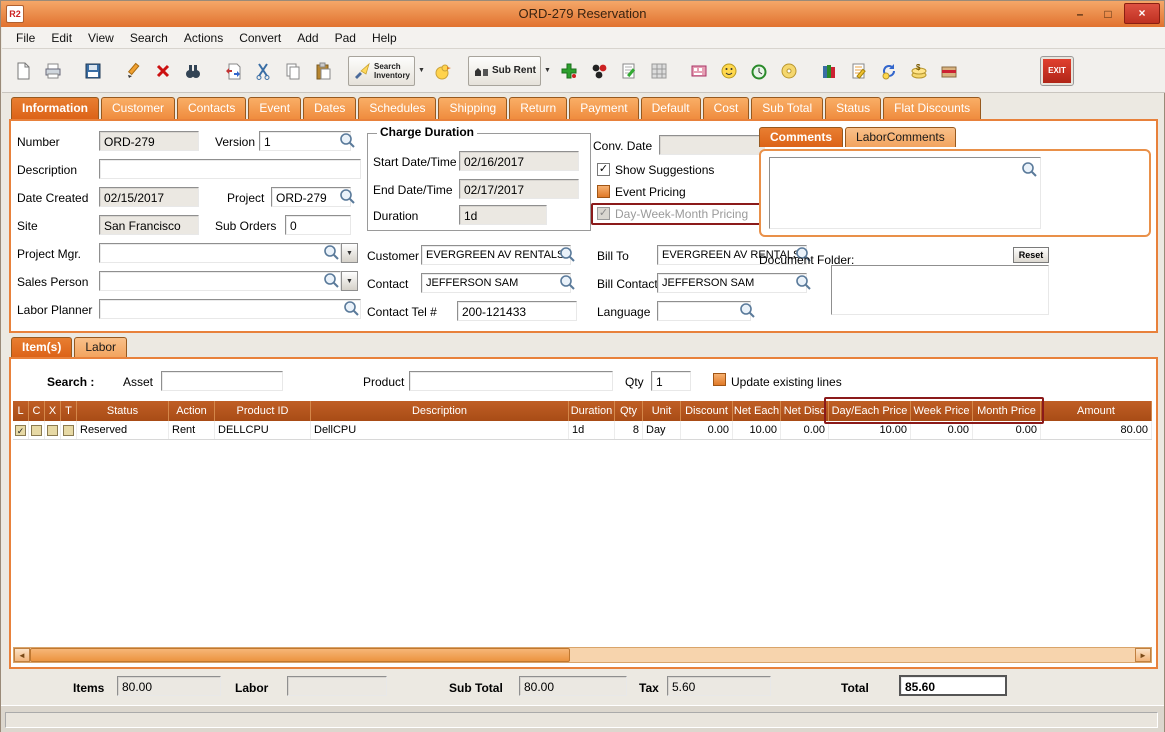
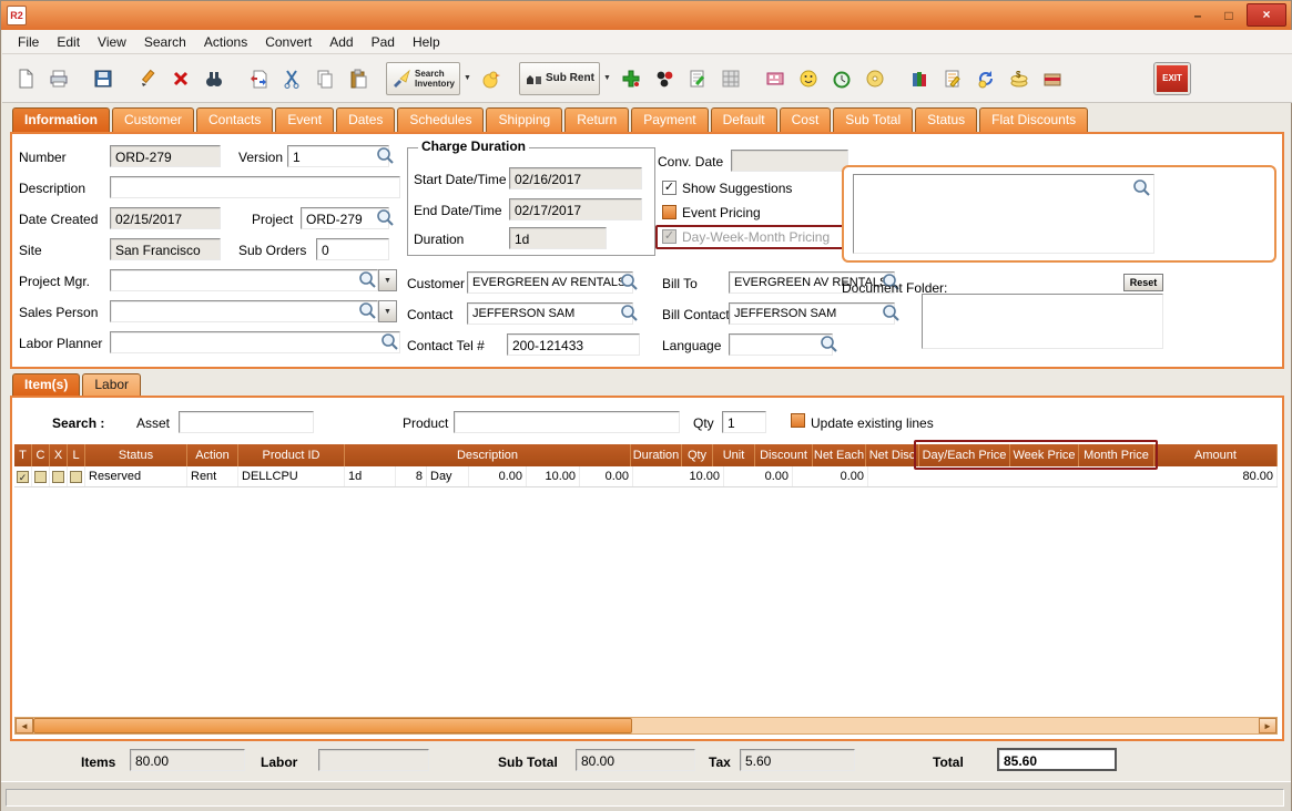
  R2
- ORD-279 Reservation
  –
  □
  ×
  File
  Edit
  View
  Search
  Actions
  Convert
  Add
  Pad
  Help
  Search
  Inventory
  Sub Rent
  $
  EXIT
  Information
  Customer
  Contacts
  Event
  Dates
  Schedules
  Shipping
  Return
  Payment
  Default
  Cost
  Sub Total
  Status
  Flat Discounts
  Number
  ORD-279
  Version
  1
  Description
  Date Created
  02/15/2017
  Project
  ORD-279
  Site
  San Francisco
  Sub Orders
  0
  Project Mgr.
  Sales Person
  Labor Planner
  Charge Duration
  Start Date/Time
  02/16/2017
  End Date/Time
  02/17/2017
  Duration
  1d
  Conv. Date
  ✓
  Show Suggestions
  Event Pricing
  ✓
  Day-Week-Month Pricing
  Customer
  EVERGREEN AV RENTAL
  Bill To
  EVERGREEN AV RENTAL
  Contact
  JEFFERSON SAM
  Bill Contac
  JEFFERSON SAM
  Contact Tel #
  200-121433
  Language
- Comments
- LaborComments
  Document Folder:
  Reset
  Item(s)
  Labor
  Search :
  Asset
  Product
  Qty
  1
  Update existing lines
- L
+ T
  C
  X
- T
+ L
  Status
  Action
  Product ID
  Description
  Duration
  Qty
  Unit
  Discount
  Net Each
  Net Disc
  Day/Each Price
  Week Price
  Month Price
  Amount
  ✓
  Reserved
  Rent
  DELLCPU
- DellCPU
  1d
  8
  Day
  0.00
  10.00
  0.00
  10.00
  0.00
  0.00
  80.00
  ◄
  ►
  Items
  80.00
  Labor
  Sub Total
  80.00
  Tax
  5.60
  Total
  85.60
